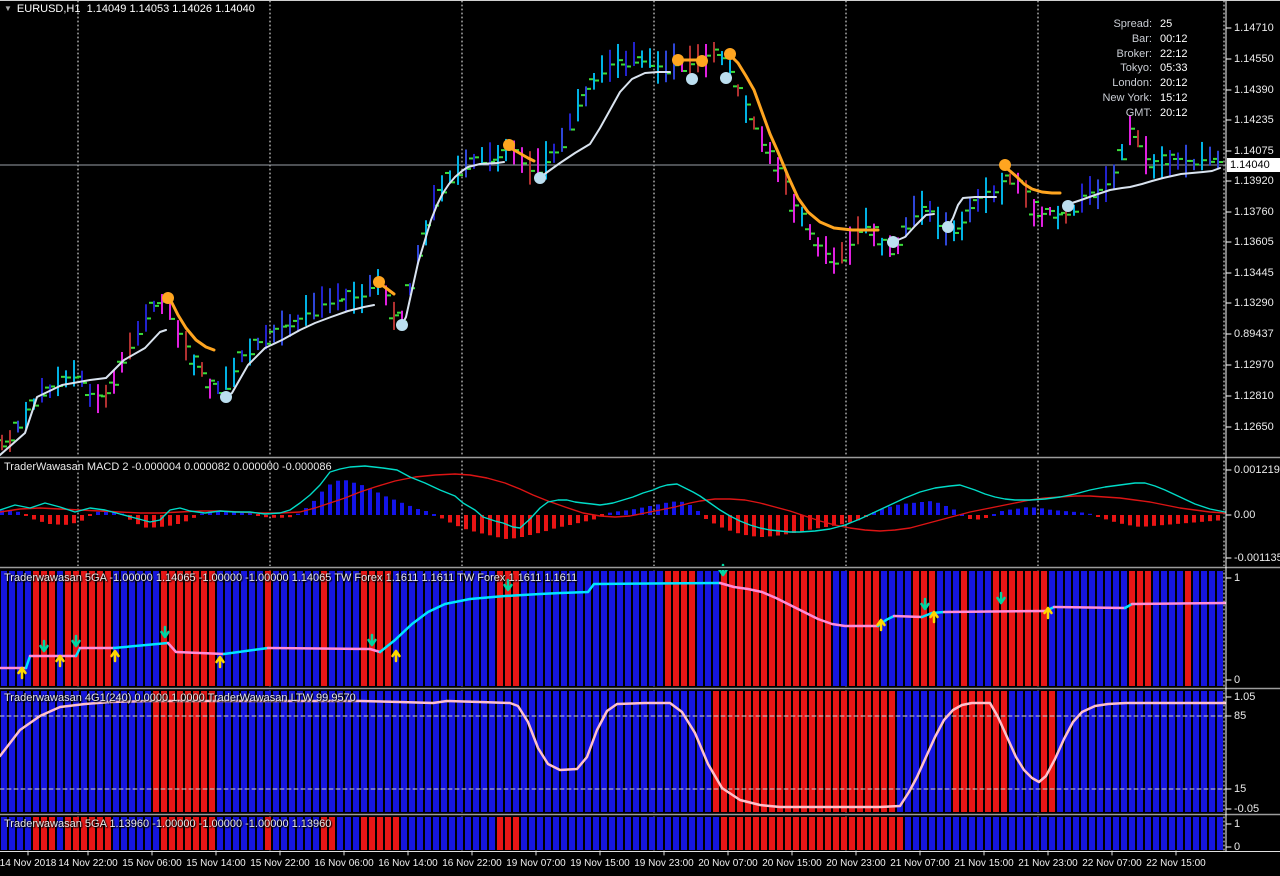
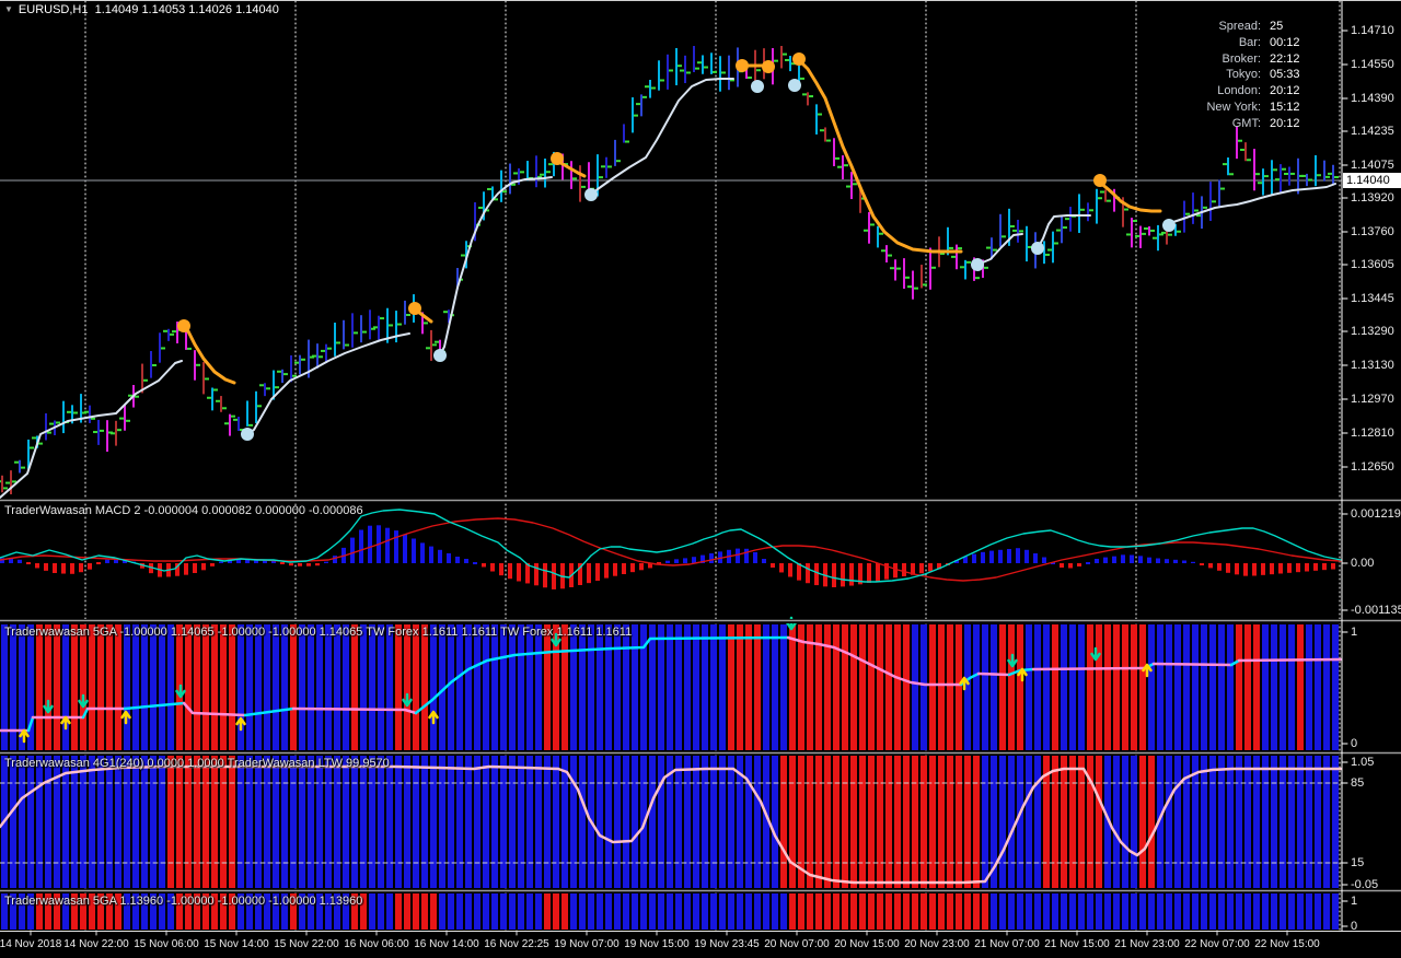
  ▼ EURUSD,H1 1.14049 1.14053 1.14026 1.14040
  Spread:
  25
  Bar:
  00:12
  Broker:
  22:12
  Tokyo:
  05:33
  London:
  20:12
  New York:
  15:12
  GMT:
  20:12
  TraderWawasan MACD 2 -0.000004 0.000082 0.000000 -0.000086
  Traderwawasan 5GA -1.00000 1.14065 -1.00000 -1.00000 1.14065 TW Forex 1.1611 1.1611 TW Forex 1.1611 1.1611
  Traderwawasan 4G1(240) 0.0000 1.0000 TraderWawasan LTW 99.9570
  Traderwawasan 5GA 1.13960 -1.00000 -1.00000 -1.00000 1.13960
  1.14710
  1.14550
  1.14390
  1.14235
  1.14075
  1.13920
  1.13760
  1.13605
  1.13445
  1.13290
- 0.89437
+ 1.13130
  1.12970
  1.12810
  1.12650
  0.001219
  0.00
  -0.00113
  1
  0
  1.05
  85
  15
  -0.05
  1
  0
  1.14040
  14 Nov 2018
  14 Nov 22:00
  15 Nov 06:00
  15 Nov 14:00
  15 Nov 22:00
  16 Nov 06:00
  16 Nov 14:00
- 16 Nov 22:00
+ 16 Nov 22:25
  19 Nov 07:00
  19 Nov 15:00
- 19 Nov 23:00
+ 19 Nov 23:45
  20 Nov 07:00
  20 Nov 15:00
  20 Nov 23:00
  21 Nov 07:00
  21 Nov 15:00
  21 Nov 23:00
  22 Nov 07:00
  22 Nov 15:00
